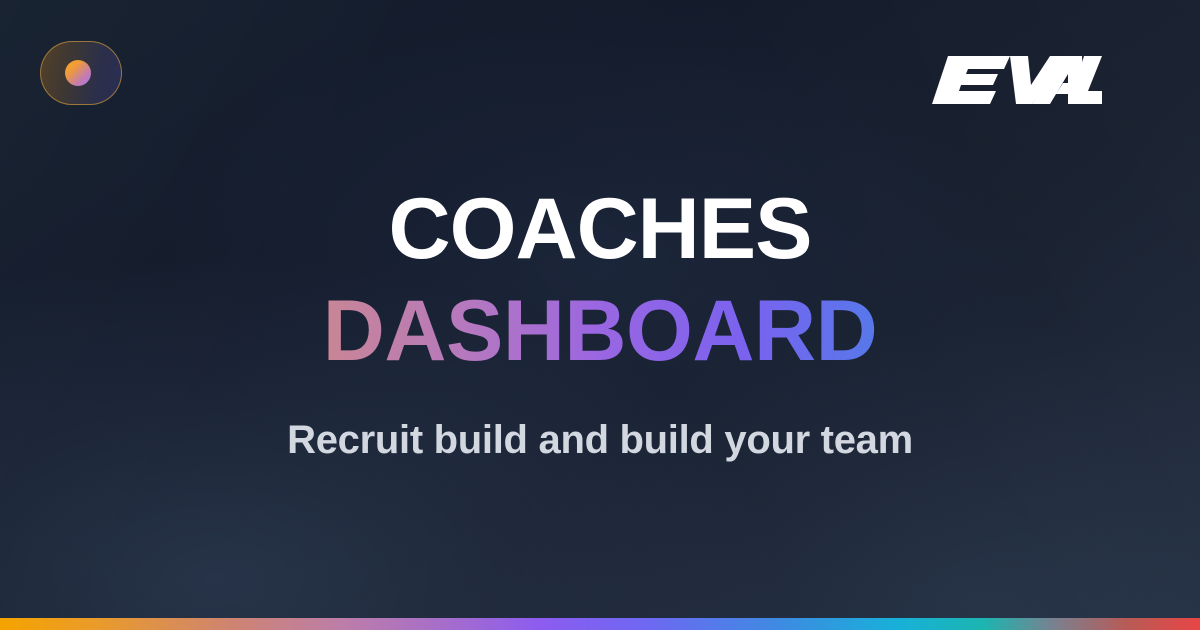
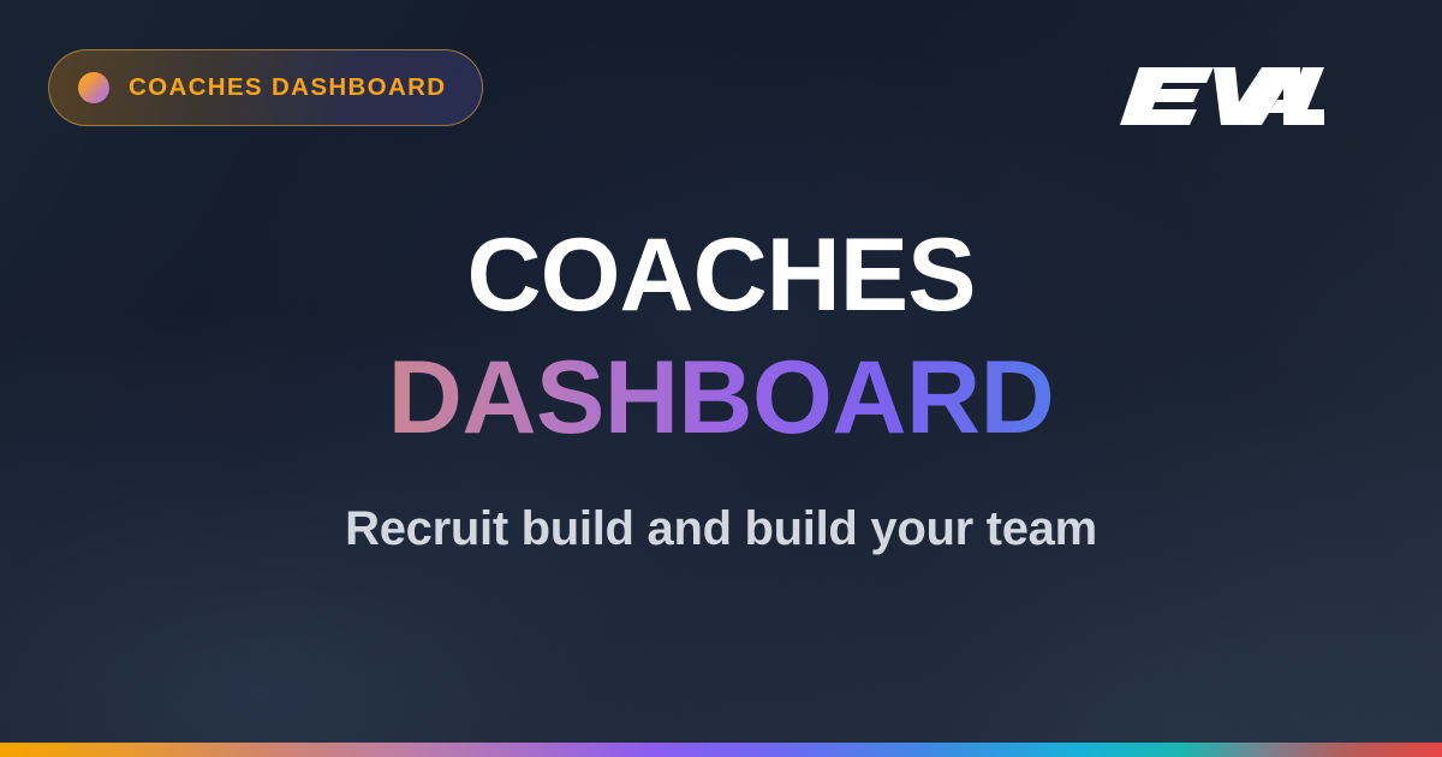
+ COACHES DASHBOARD
  COACHES
  DASHBOARD
  Recruit build and build your team
